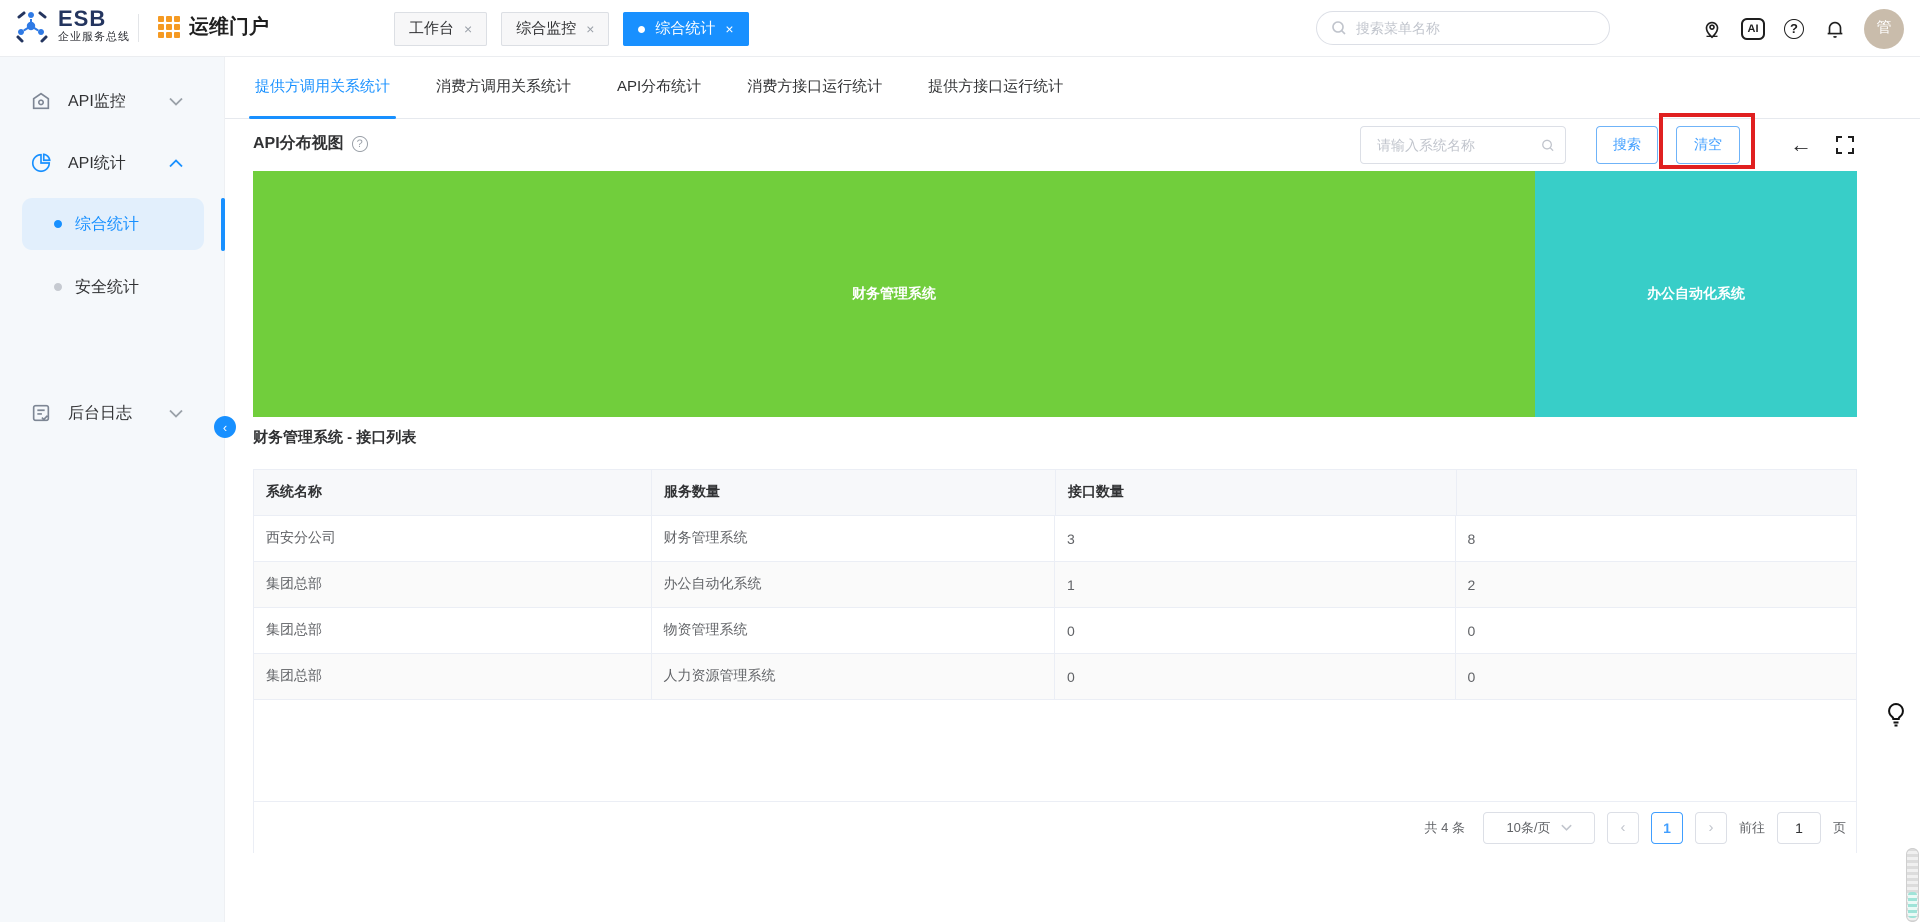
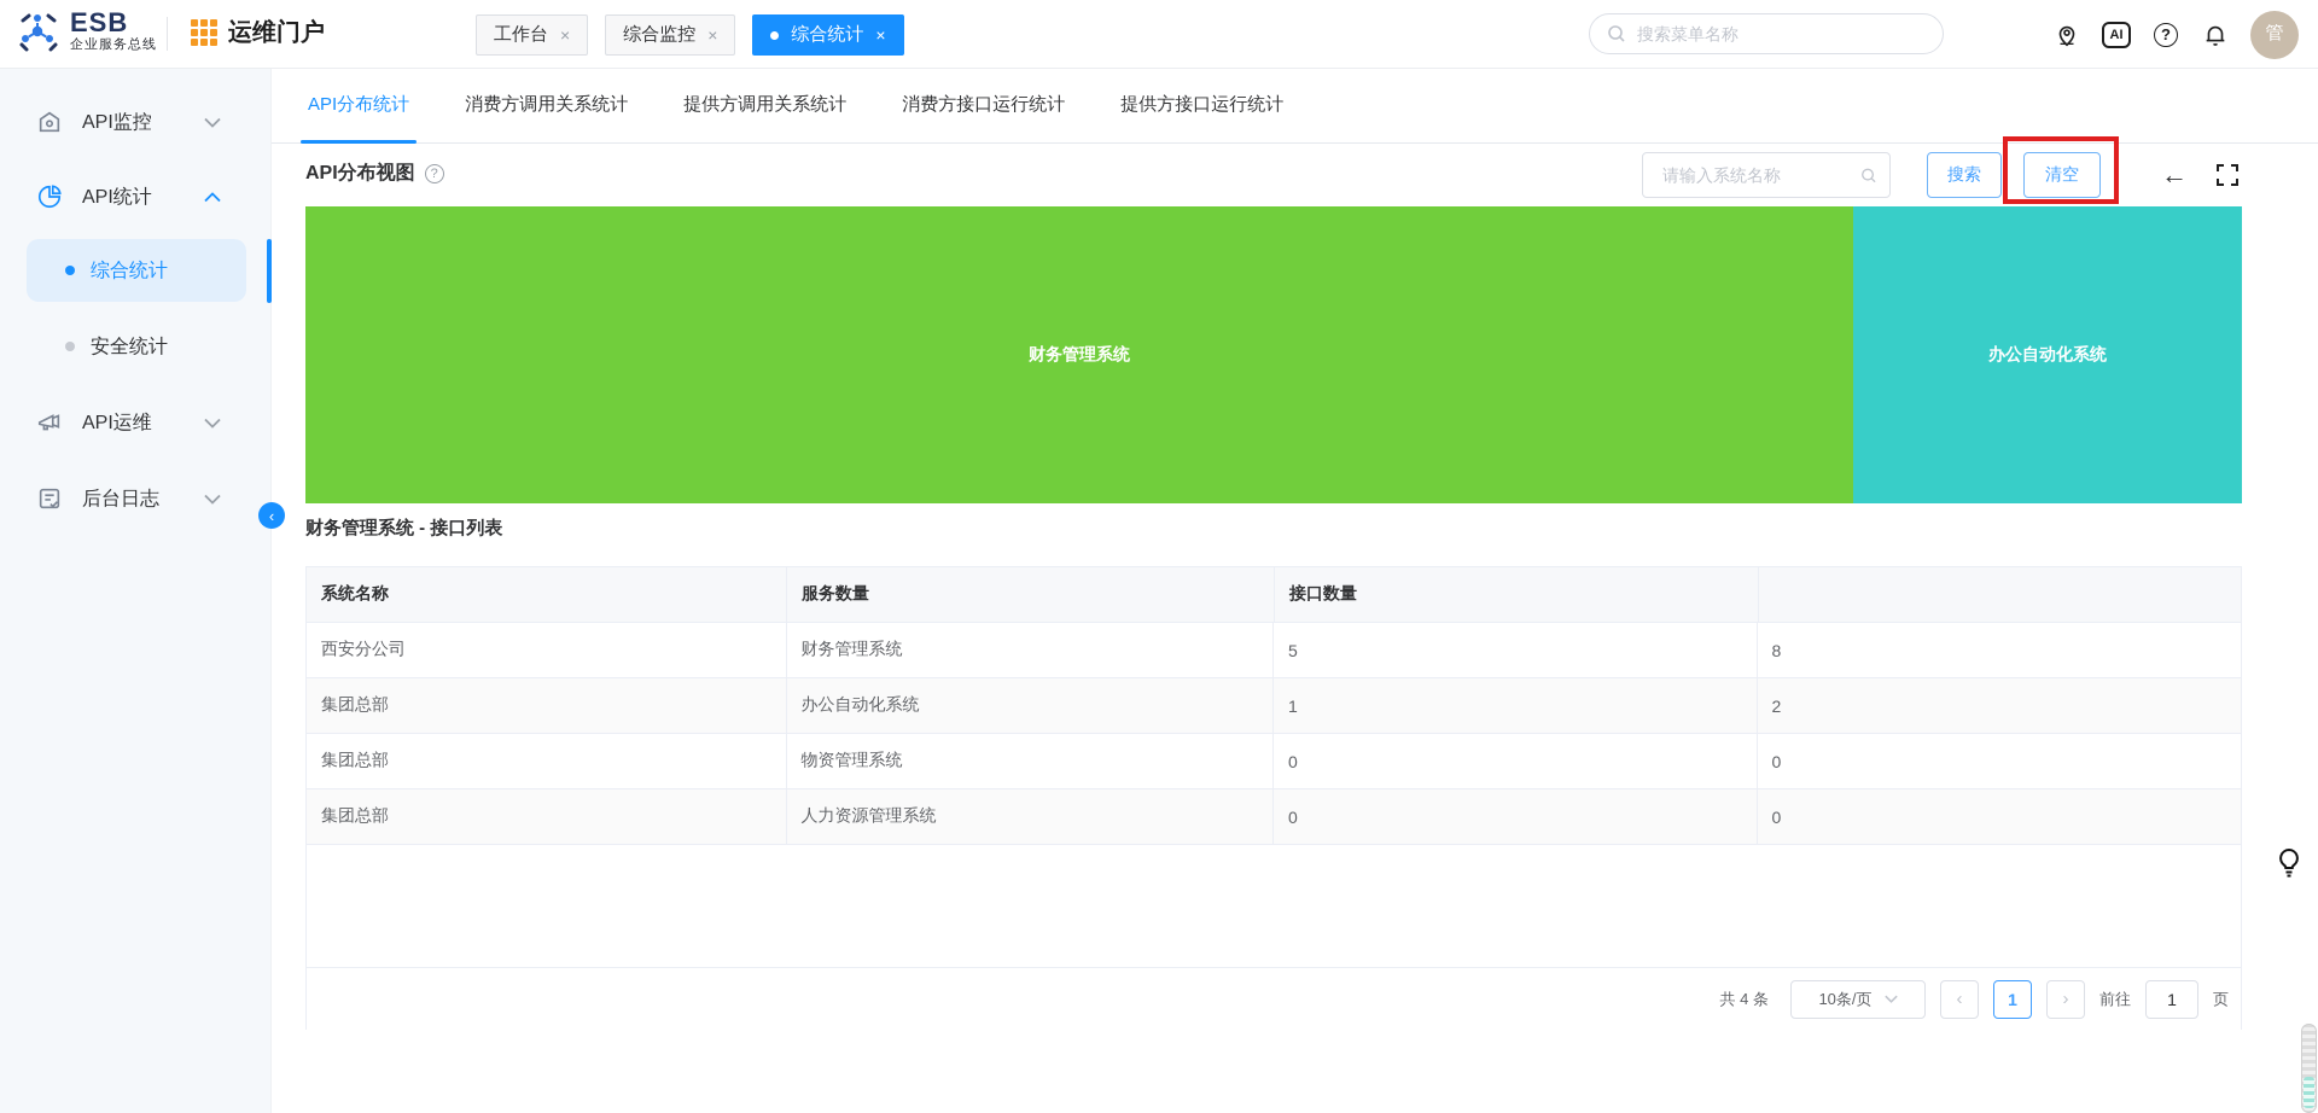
  ESB
  企业服务总线
  运维门户
  工作台
  ×
  综合监控
  ×
  综合统计
  ×
  搜索菜单名称
  AI
  ?
  管
  API监控
  API统计
  综合统计
  安全统计
+ API运维
  后台日志
  ‹
- 提供方调用关系统计
+ API分布统计
  消费方调用关系统计
- API分布统计
+ 提供方调用关系统计
  消费方接口运行统计
  提供方接口运行统计
  API分布视图
  ?
  请输入系统名称
  搜索
  清空
  ←
  财务管理系统
  办公自动化系统
  财务管理系统 - 接口列表
  系统名称
  服务数量
  接口数量
  西安分公司
  财务管理系统
- 3
+ 5
  8
  集团总部
  办公自动化系统
  1
  2
  集团总部
  物资管理系统
  0
  0
  集团总部
  人力资源管理系统
  0
  0
  共 4 条
  10条/页
  ‹
  1
  ›
  前往
  1
  页
